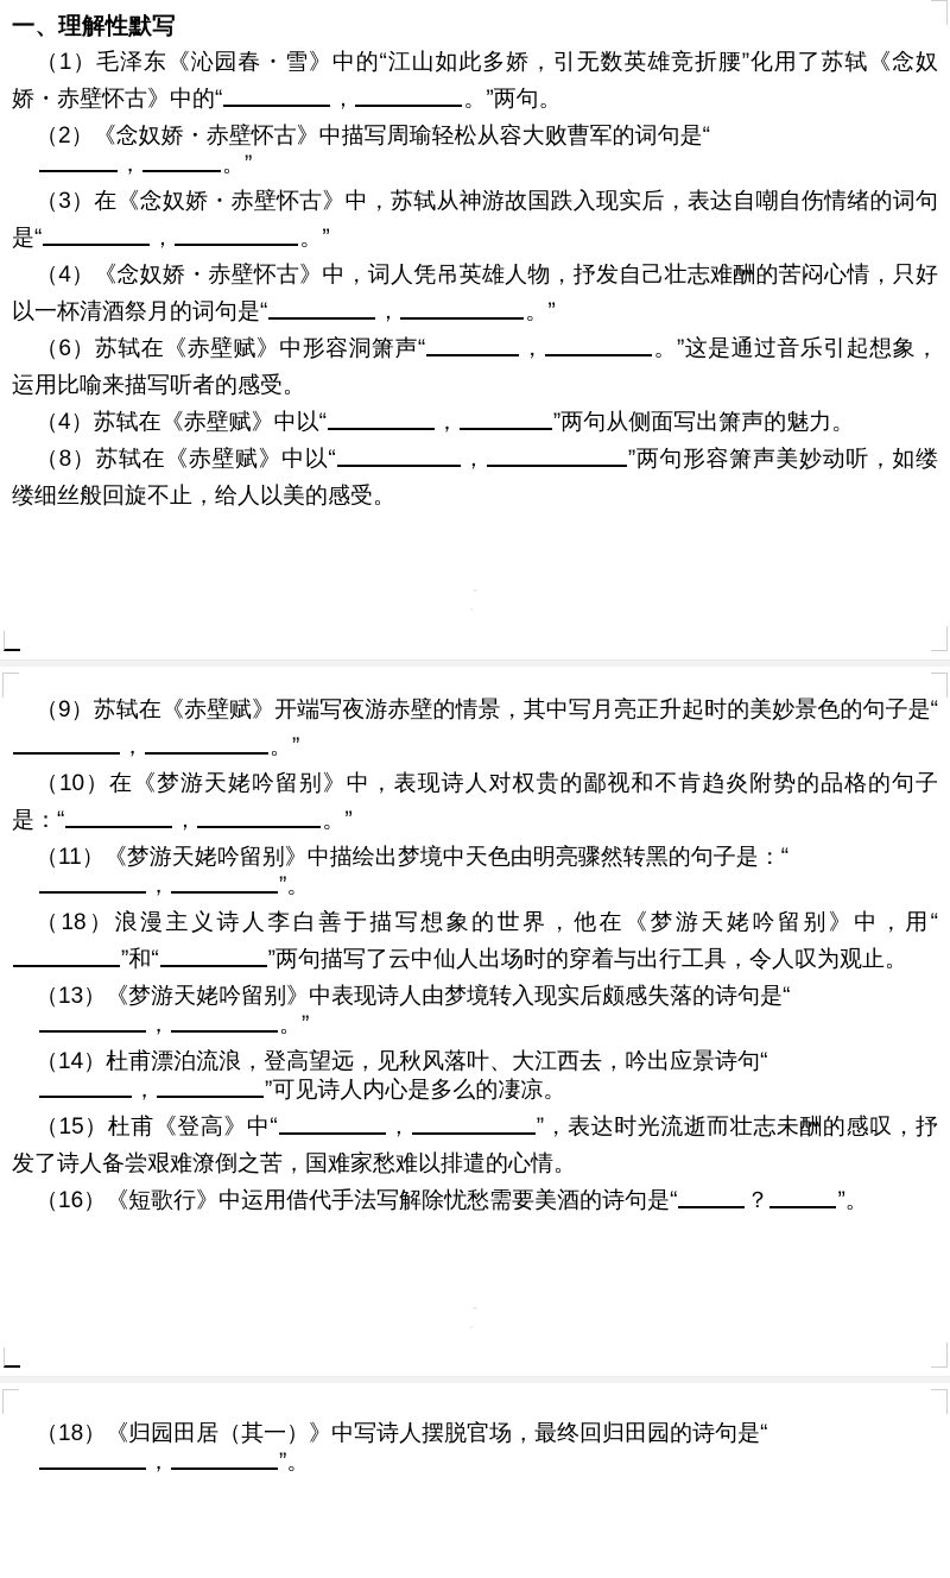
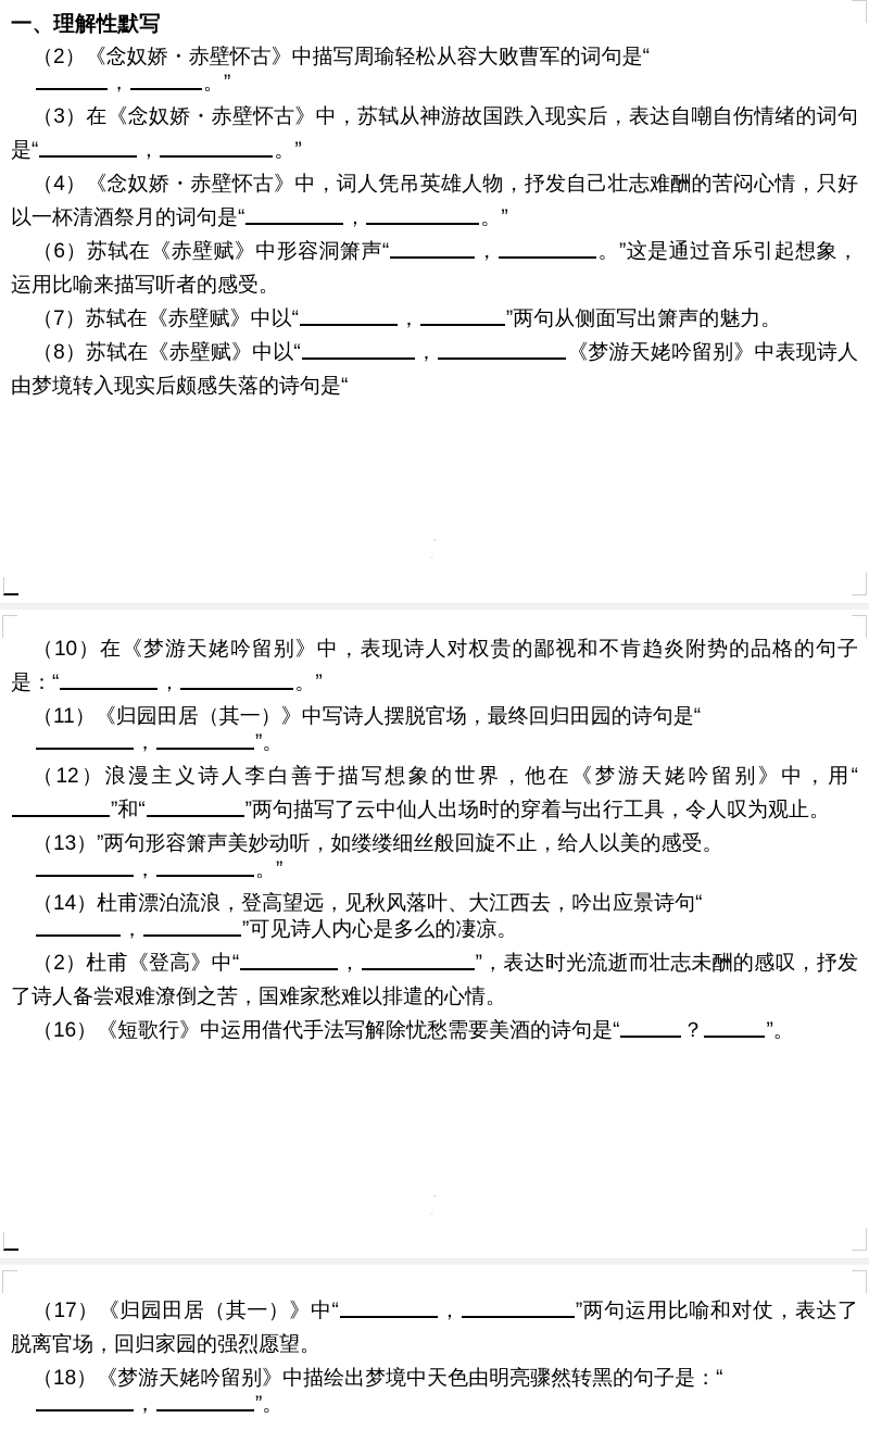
  一、理解性默写
- （1）毛泽东《沁园春・雪》中的“江山如此多娇，引无数英雄竞折腰”化用了苏轼《念奴娇・赤壁怀古》中的“ ， 。”两句。
  （2）《念奴娇・赤壁怀古》中描写周瑜轻松从容大败曹军的词句是“
  ， 。”
  （3）在《念奴娇・赤壁怀古》中，苏轼从神游故国跌入现实后，表达自嘲自伤情绪的词句是“ ， 。”
  （4）《念奴娇・赤壁怀古》中，词人凭吊英雄人物，抒发自己壮志难酬的苦闷心情，只好以一杯清酒祭月的词句是“ ， 。”
  （6）苏轼在《赤壁赋》中形容洞箫声“ ， 。”这是通过音乐引起想象，运用比喻来描写听者的感受。
- （4）苏轼在《赤壁赋》中以“ ， ”两句从侧面写出箫声的魅力。
+ （7）苏轼在《赤壁赋》中以“ ， ”两句从侧面写出箫声的魅力。
- （8）苏轼在《赤壁赋》中以“ ， ”两句形容箫声美妙动听，如缕缕细丝般回旋不止，给人以美的感受。
+ （8）苏轼在《赤壁赋》中以“ ， 《梦游天姥吟留别》中表现诗人由梦境转入现实后颇感失落的诗句是“
  ”
- （9）苏轼在《赤壁赋》开端写夜游赤壁的情景，其中写月亮正升起时的美妙景色的句子是“， 。”
  （10）在《梦游天姥吟留别》中，表现诗人对权贵的鄙视和不肯趋炎附势的品格的句子是：“ ， 。”
- （11）《梦游天姥吟留别》中描绘出梦境中天色由明亮骤然转黑的句子是：“
+ （11）《归园田居（其一）》中写诗人摆脱官场，最终回归田园的诗句是“
  ， ”。
- （18）浪漫主义诗人李白善于描写想象的世界，他在《梦游天姥吟留别》中，用“”和“ ”两句描写了云中仙人出场时的穿着与出行工具，令人叹为观止。
+ （12）浪漫主义诗人李白善于描写想象的世界，他在《梦游天姥吟留别》中，用“”和“ ”两句描写了云中仙人出场时的穿着与出行工具，令人叹为观止。
- （13）《梦游天姥吟留别》中表现诗人由梦境转入现实后颇感失落的诗句是“
+ （13）”两句形容箫声美妙动听，如缕缕细丝般回旋不止，给人以美的感受。
  ， 。”
  （14）杜甫漂泊流浪，登高望远，见秋风落叶、大江西去，吟出应景诗句“
  ， ”可见诗人内心是多么的凄凉。
- （15）杜甫《登高》中“ ， ”，表达时光流逝而壮志未酬的感叹，抒发了诗人备尝艰难潦倒之苦，国难家愁难以排遣的心情。
+ （2）杜甫《登高》中“ ， ”，表达时光流逝而壮志未酬的感叹，抒发了诗人备尝艰难潦倒之苦，国难家愁难以排遣的心情。
  （16）《短歌行》中运用借代手法写解除忧愁需要美酒的诗句是“ ？ ”。
  ”
+ （17）《归园田居（其一）》中“ ， ”两句运用比喻和对仗，表达了脱离官场，回归家园的强烈愿望。
- （18）《归园田居（其一）》中写诗人摆脱官场，最终回归田园的诗句是“
+ （18）《梦游天姥吟留别》中描绘出梦境中天色由明亮骤然转黑的句子是：“
  ， ”。
